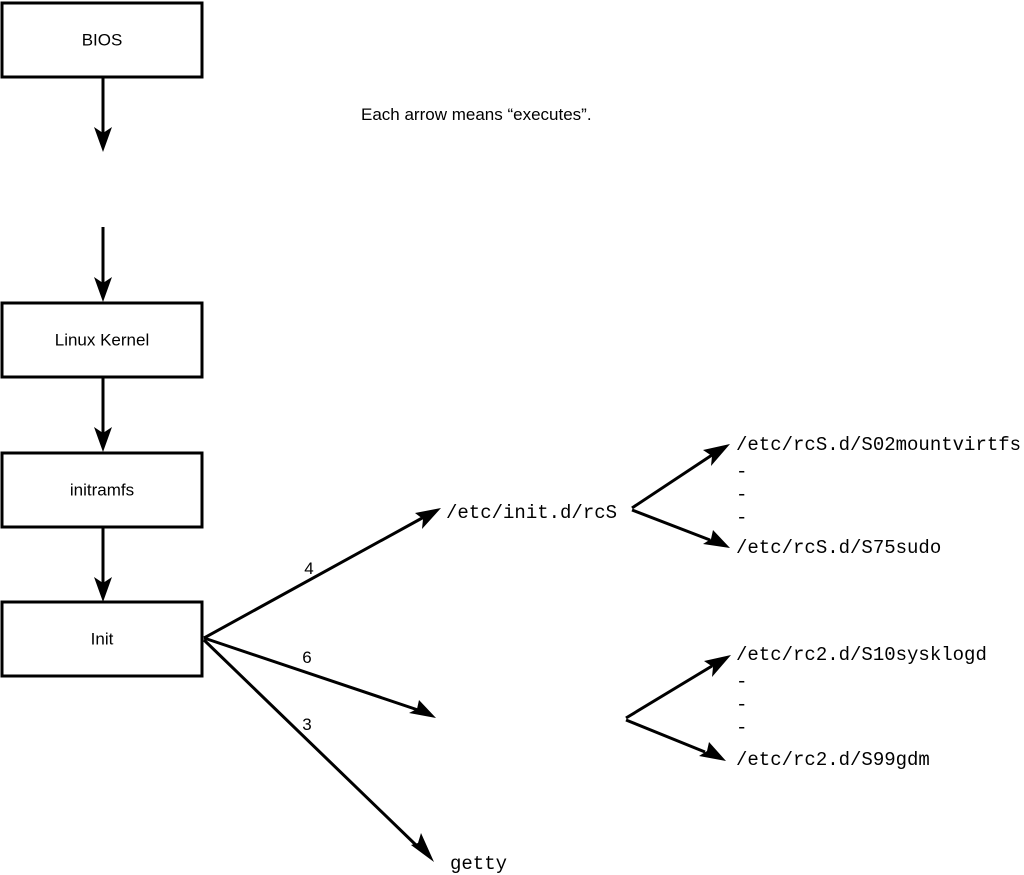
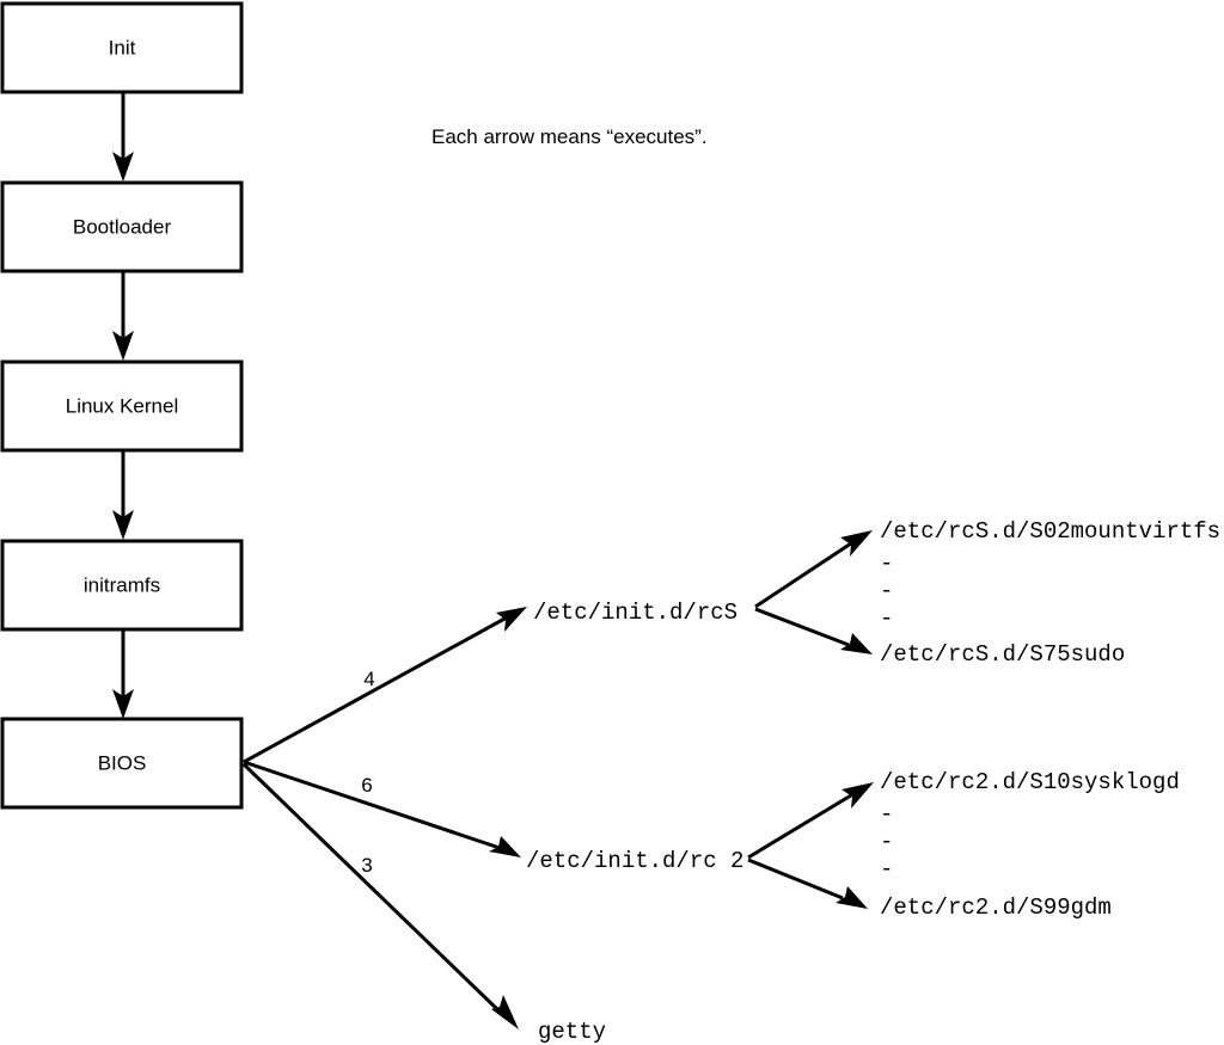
- BIOS
+ Init
+ Bootloader
  Linux Kernel
  initramfs
- Init
+ BIOS
  4
  6
  3
  /etc/init.d/rcS
  /etc/rcS.d/S02mountvirtfs
  -
  -
  -
  /etc/rcS.d/S75sudo
+ /etc/init.d/rc 2
  /etc/rc2.d/S10sysklogd
  -
  -
  -
  /etc/rc2.d/S99gdm
  getty
  Each arrow means “executes”.
